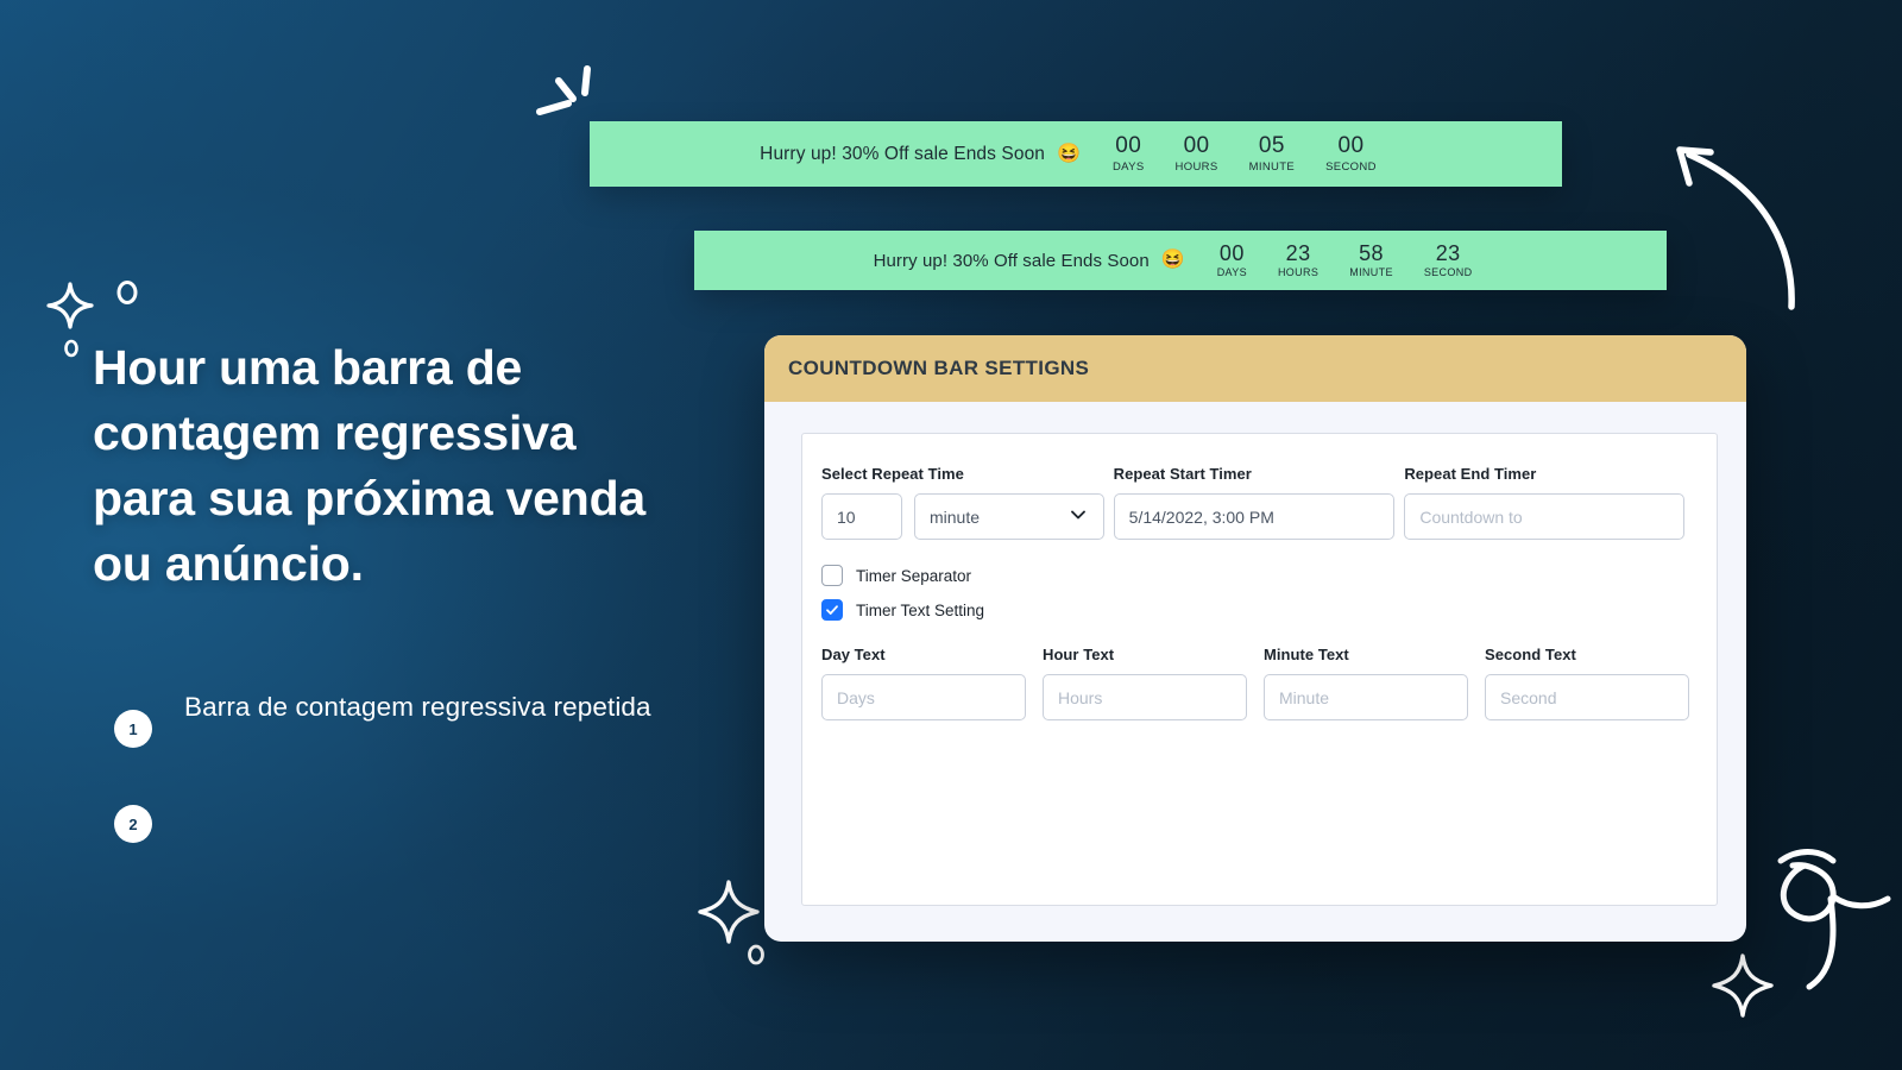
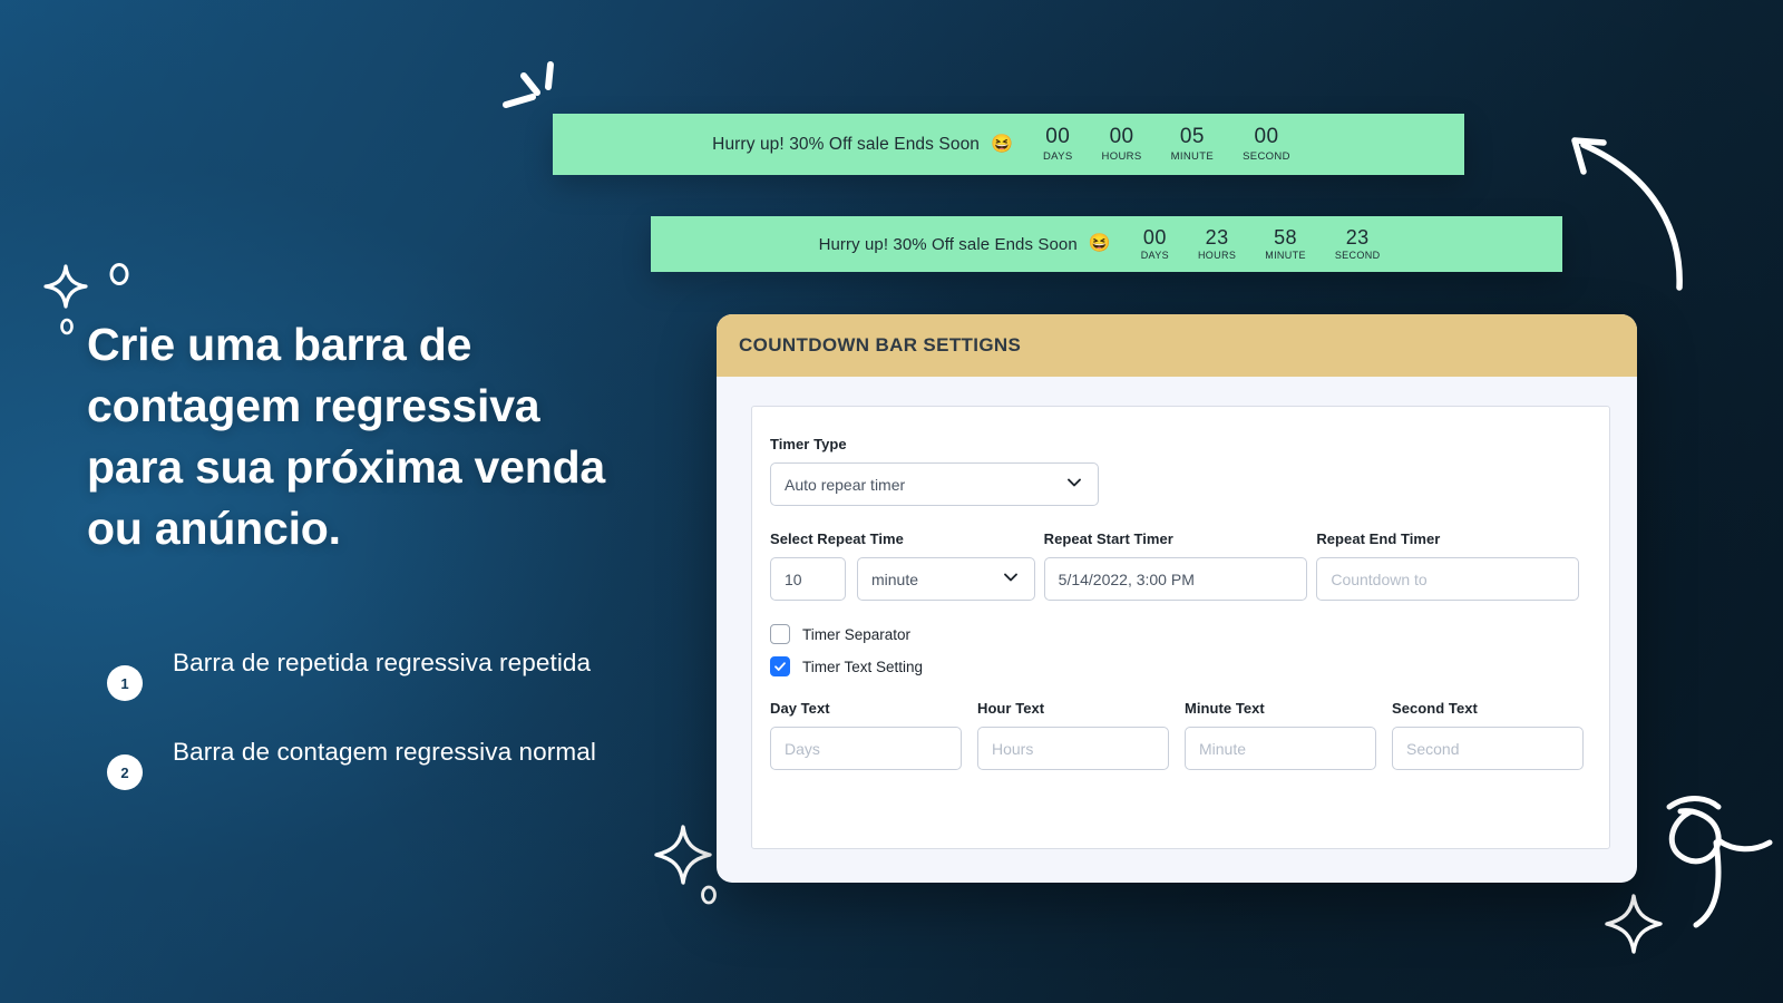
  Hurry up! 30% Off sale Ends Soon
  😆
  00
  DAYS
  00
  HOURS
  05
  MINUTE
  00
  SECOND
  Hurry up! 30% Off sale Ends Soon
  😆
  00
  DAYS
  23
  HOURS
  58
  MINUTE
  23
  SECOND
- Hour uma barra de contagem regressiva para sua próxima venda ou anúncio.
+ Crie uma barra de contagem regressiva para sua próxima venda ou anúncio.
  1
- Barra de contagem regressiva repetida
+ Barra de repetida regressiva repetida
  2
+ Barra de contagem regressiva normal
  COUNTDOWN BAR SETTIGNS
+ Timer Type
+ Auto repear timer
  Select Repeat Time
  10
  minute
  Repeat Start Timer
  5/14/2022, 3:00 PM
  Repeat End Timer
  Countdown to
  Timer Separator
  Timer Text Setting
  Day Text
  Days
  Hour Text
  Hours
  Minute Text
  Minute
  Second Text
  Second
